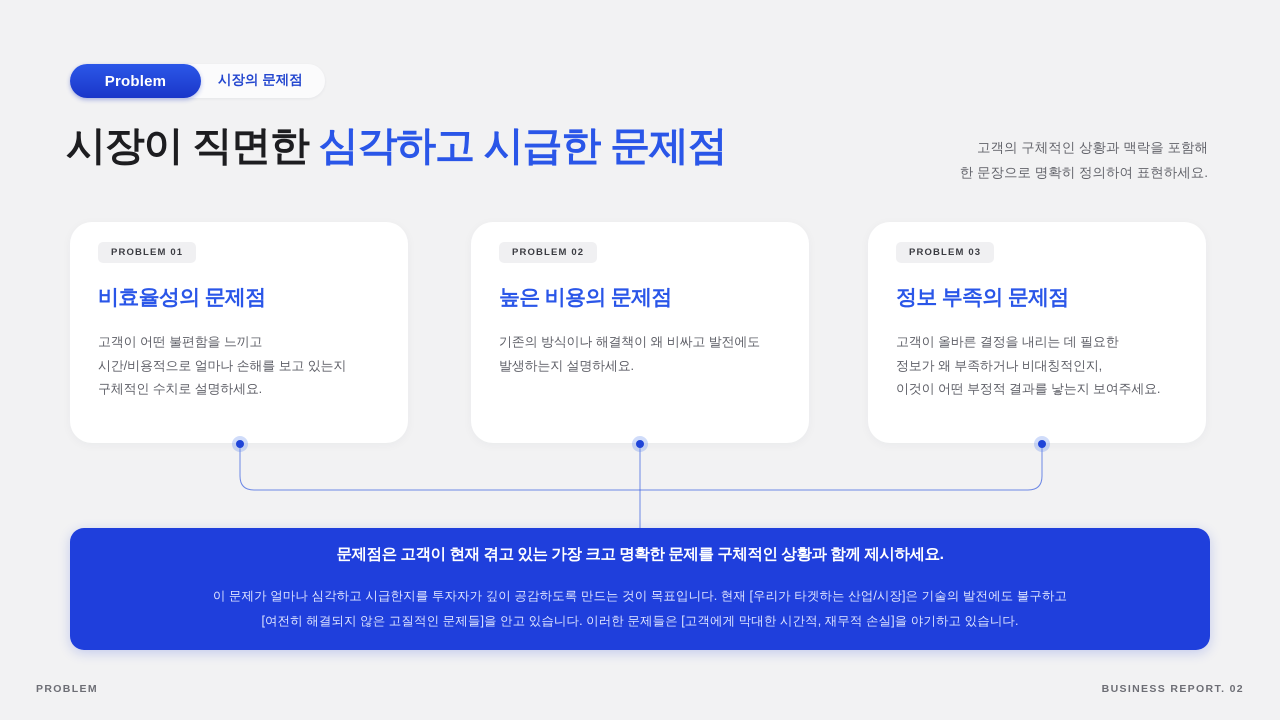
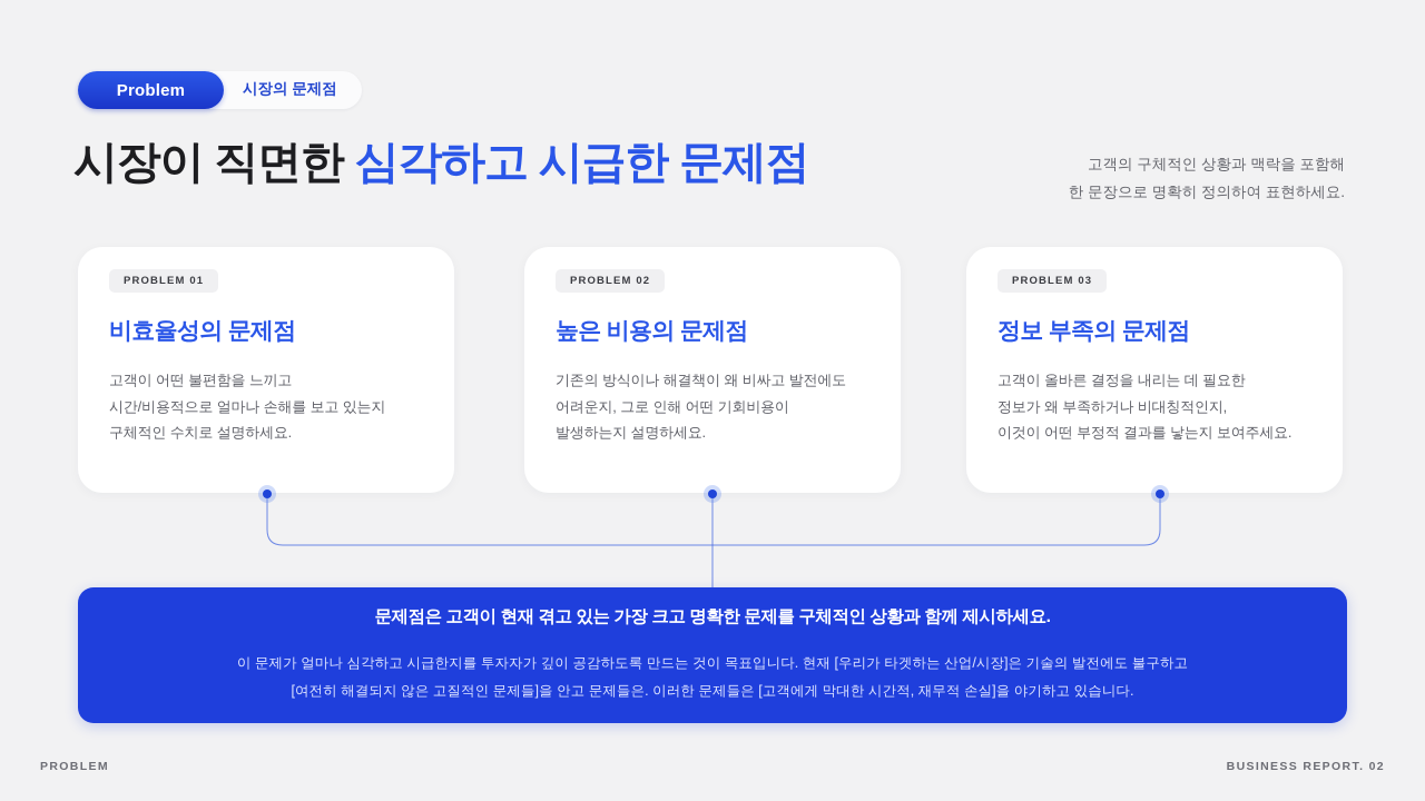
  Problem
  시장의 문제점
  시장이 직면한 심각하고 시급한 문제점
  고객의 구체적인 상황과 맥락을 포함해
  한 문장으로 명확히 정의하여 표현하세요.
  PROBLEM 01
  비효율성의 문제점
  고객이 어떤 불편함을 느끼고
  시간/비용적으로 얼마나 손해를 보고 있는지
  구체적인 수치로 설명하세요.
  PROBLEM 02
  높은 비용의 문제점
  기존의 방식이나 해결책이 왜 비싸고 발전에도
+ 어려운지, 그로 인해 어떤 기회비용이
  발생하는지 설명하세요.
  PROBLEM 03
  정보 부족의 문제점
  고객이 올바른 결정을 내리는 데 필요한
  정보가 왜 부족하거나 비대칭적인지,
  이것이 어떤 부정적 결과를 낳는지 보여주세요.
  문제점은 고객이 현재 겪고 있는 가장 크고 명확한 문제를 구체적인 상황과 함께 제시하세요.
  이 문제가 얼마나 심각하고 시급한지를 투자자가 깊이 공감하도록 만드는 것이 목표입니다. 현재 [우리가 타겟하는 산업/시장]은 기술의 발전에도 불구하고
- [여전히 해결되지 않은 고질적인 문제들]을 안고 있습니다. 이러한 문제들은 [고객에게 막대한 시간적, 재무적 손실]을 야기하고 있습니다.
+ [여전히 해결되지 않은 고질적인 문제들]을 안고 문제들은. 이러한 문제들은 [고객에게 막대한 시간적, 재무적 손실]을 야기하고 있습니다.
  PROBLEM
  BUSINESS REPORT. 02
